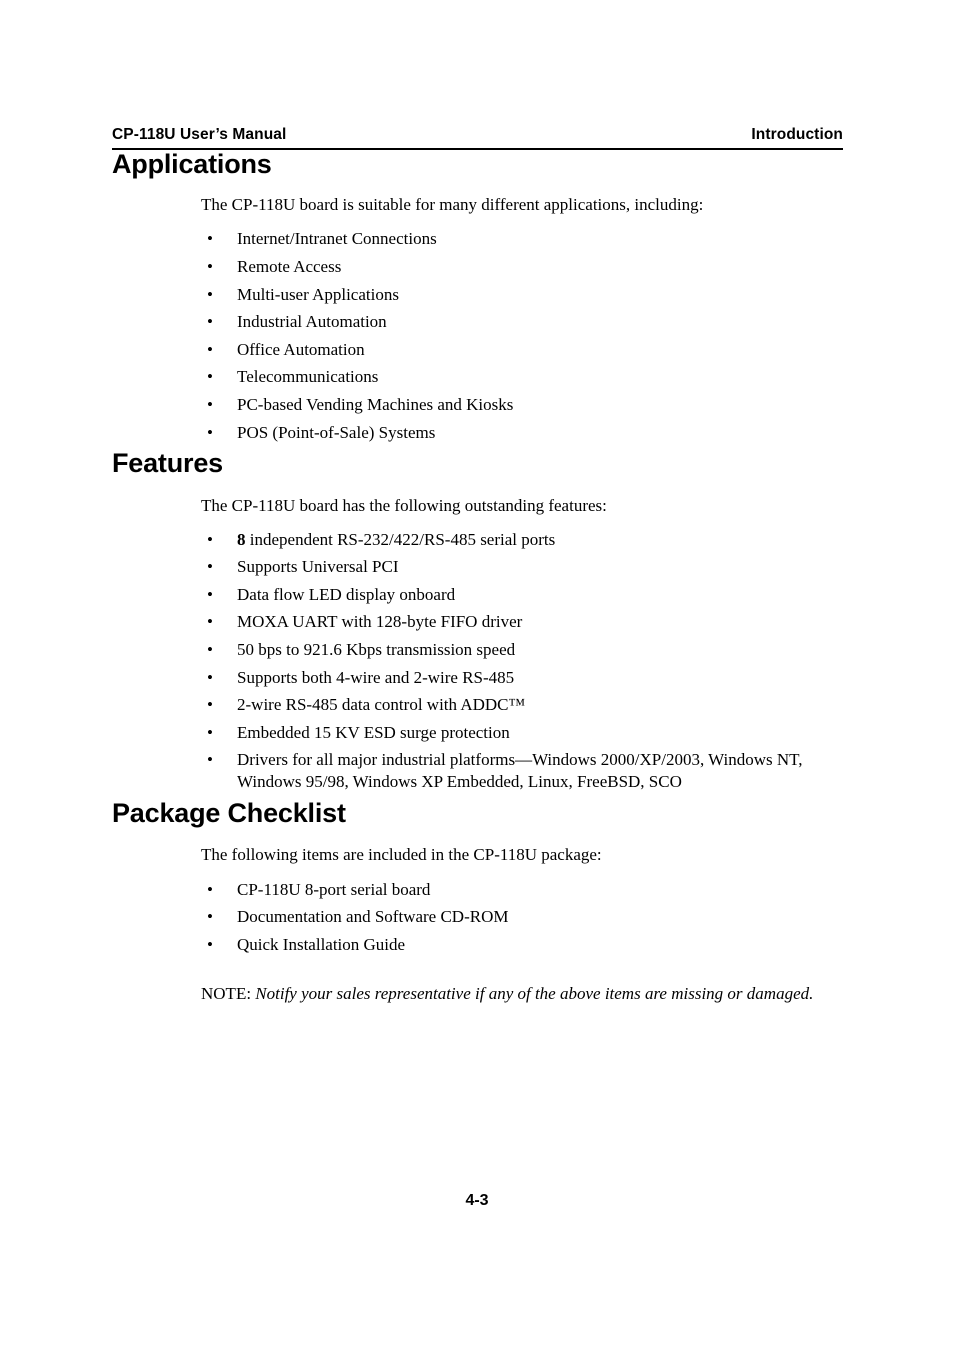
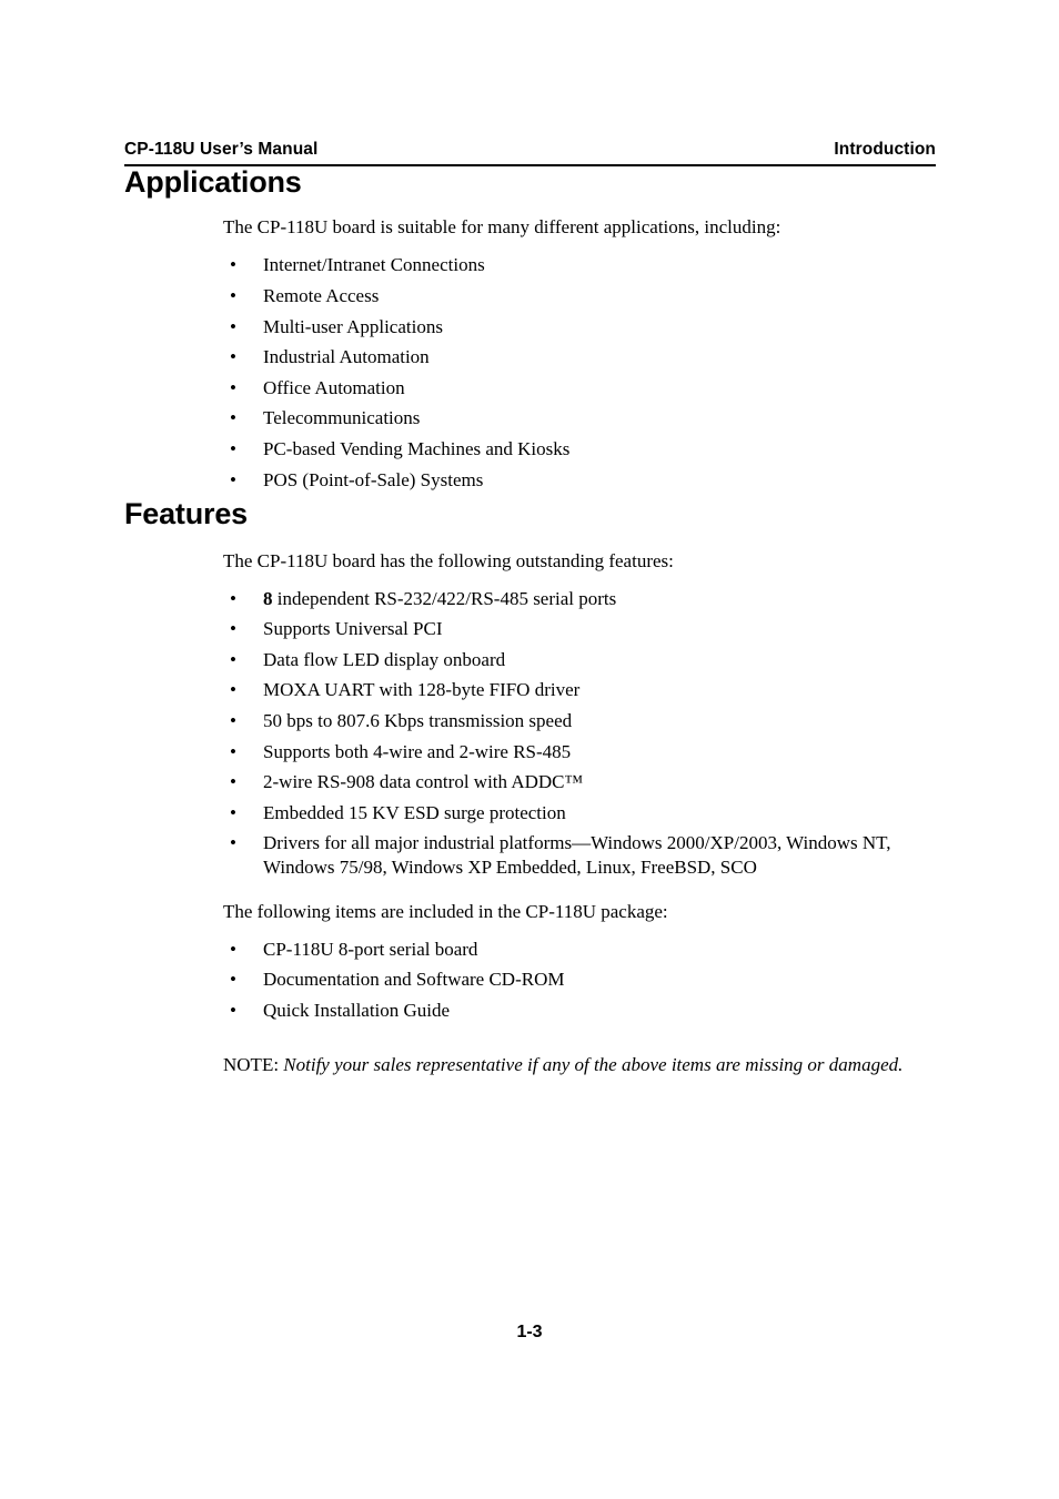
  CP-118U User’s Manual
  Introduction
  Applications
  The CP-118U board is suitable for many different applications, including:
  •
  Internet/Intranet Connections
  •
  Remote Access
  •
  Multi-user Applications
  •
  Industrial Automation
  •
  Office Automation
  •
  Telecommunications
  •
  PC-based Vending Machines and Kiosks
  •
  POS (Point-of-Sale) Systems
  Features
  The CP-118U board has the following outstanding features:
  •
  8 independent RS-232/422/RS-485 serial ports
  •
  Supports Universal PCI
  •
  Data flow LED display onboard
  •
  MOXA UART with 128-byte FIFO driver
  •
- 50 bps to 921.6 Kbps transmission speed
+ 50 bps to 807.6 Kbps transmission speed
  •
  Supports both 4-wire and 2-wire RS-485
  •
- 2-wire RS-485 data control with ADDC™
+ 2-wire RS-908 data control with ADDC™
  •
  Embedded 15 KV ESD surge protection
  •
- Drivers for all major industrial platforms—Windows 2000/XP/2003, Windows NT, Windows 95/98, Windows XP Embedded, Linux, FreeBSD, SCO
+ Drivers for all major industrial platforms—Windows 2000/XP/2003, Windows NT, Windows 75/98, Windows XP Embedded, Linux, FreeBSD, SCO
- Package Checklist
  The following items are included in the CP-118U package:
  •
  CP-118U 8-port serial board
  •
  Documentation and Software CD-ROM
  •
  Quick Installation Guide
  NOTE: Notify your sales representative if any of the above items are missing or damaged.
- 4-3
+ 1-3
